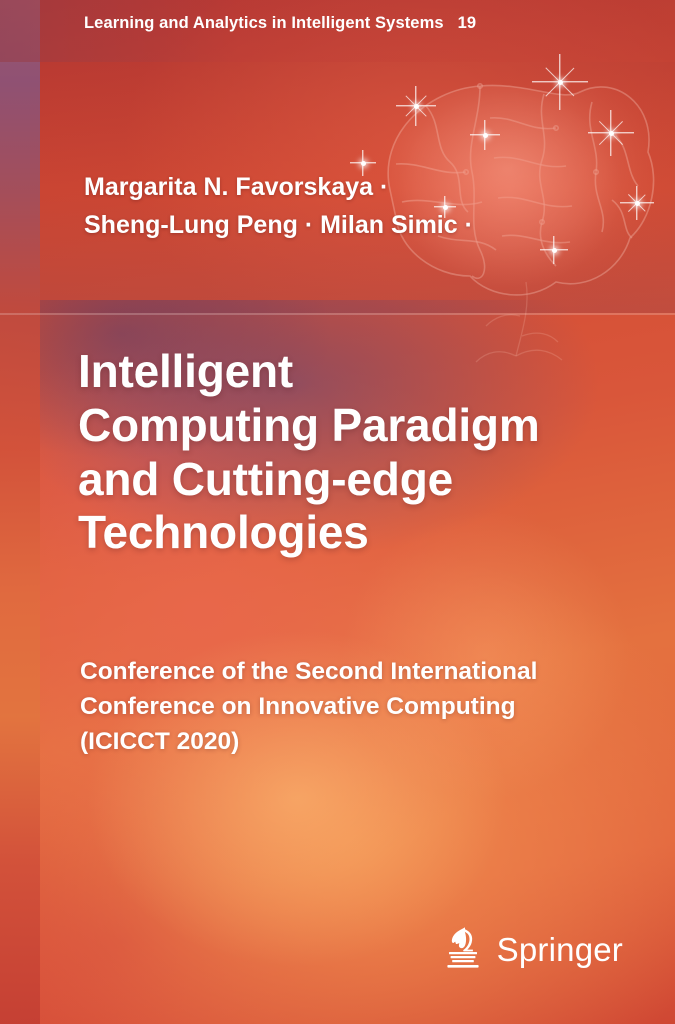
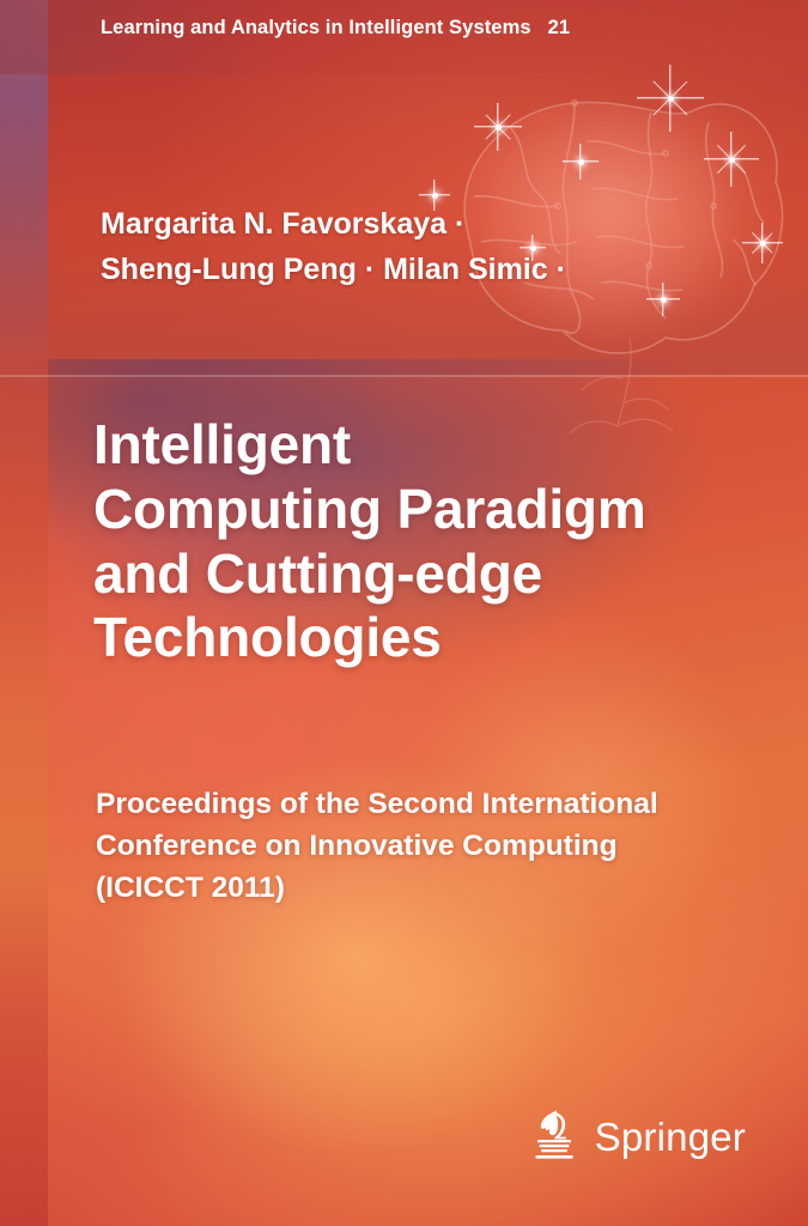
- Learning and Analytics in Intelligent Systems 19
+ Learning and Analytics in Intelligent Systems 21
  Margarita N. Favorskaya ·
  Sheng-Lung Peng · Milan Simic ·
  Intelligent
  Computing Paradigm
  and Cutting-edge
  Technologies
- Conference of the Second International
+ Proceedings of the Second International
  Conference on Innovative Computing
- (ICICCT 2020)
+ (ICICCT 2011)
  Springer
